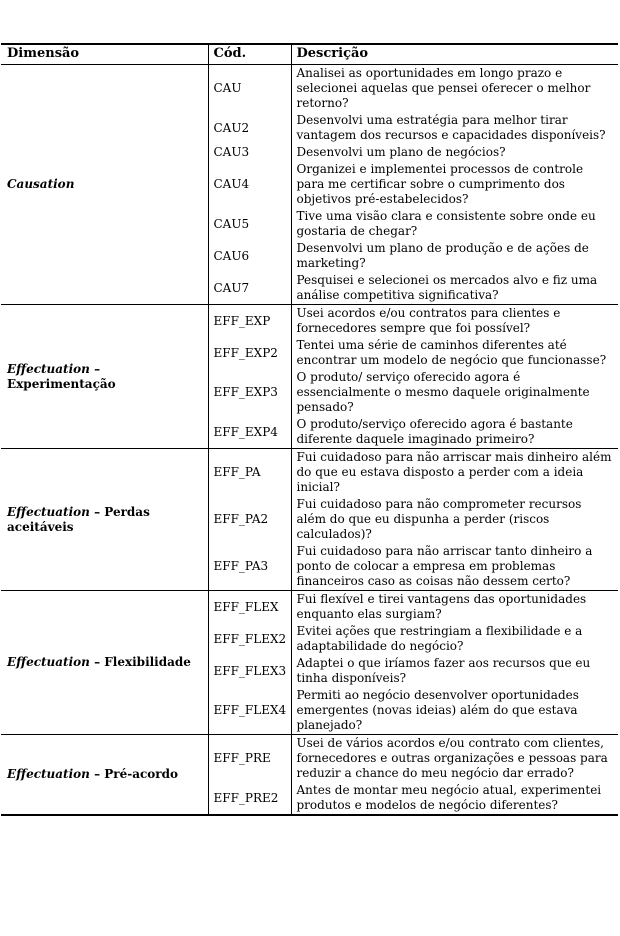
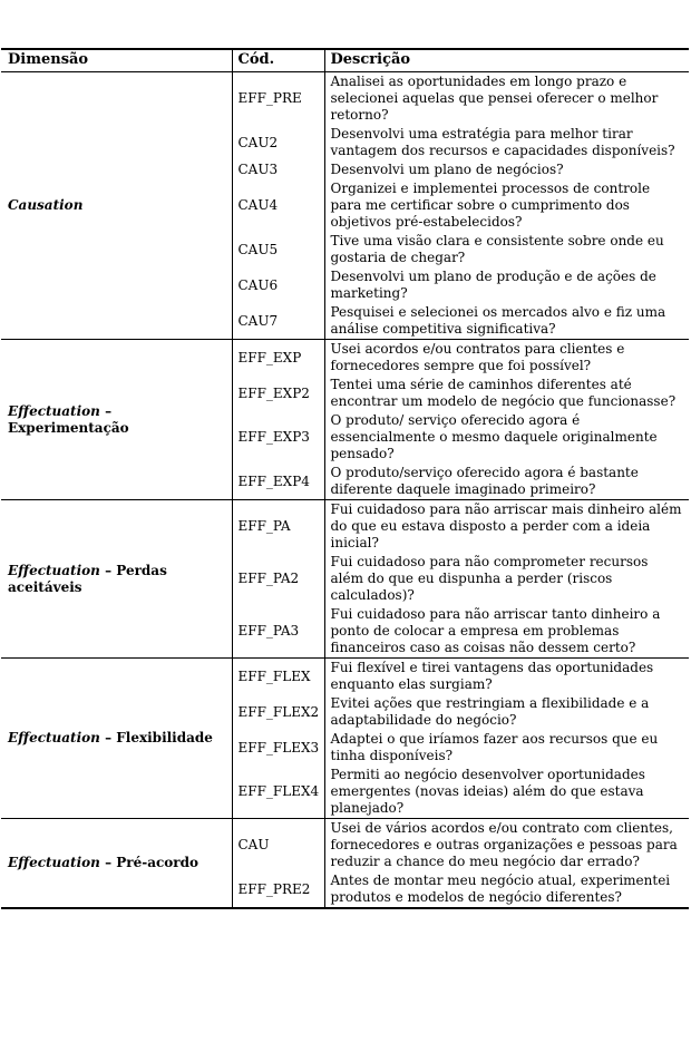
  Dimensão	Cód.	Descrição
- Causation	CAU	Analisei as oportunidades em longo prazo e selecionei aquelas que pensei oferecer o melhor retorno?
+ Causation	EFF_PRE	Analisei as oportunidades em longo prazo e selecionei aquelas que pensei oferecer o melhor retorno?
  CAU2	Desenvolvi uma estratégia para melhor tirar vantagem dos recursos e capacidades disponíveis?
  CAU3	Desenvolvi um plano de negócios?
  CAU4	Organizei e implementei processos de controle para me certificar sobre o cumprimento dos objetivos pré-estabelecidos?
  CAU5	Tive uma visão clara e consistente sobre onde eu gostaria de chegar?
  CAU6	Desenvolvi um plano de produção e de ações de marketing?
  CAU7	Pesquisei e selecionei os mercados alvo e fiz uma análise competitiva significativa?
  Effectuation – Experimentação	EFF_EXP	Usei acordos e/ou contratos para clientes e fornecedores sempre que foi possível?
  EFF_EXP2	Tentei uma série de caminhos diferentes até encontrar um modelo de negócio que funcionasse?
  EFF_EXP3	O produto/ serviço oferecido agora é essencialmente o mesmo daquele originalmente pensado?
  EFF_EXP4	O produto/serviço oferecido agora é bastante diferente daquele imaginado primeiro?
  Effectuation – Perdas aceitáveis	EFF_PA	Fui cuidadoso para não arriscar mais dinheiro além do que eu estava disposto a perder com a ideia inicial?
  EFF_PA2	Fui cuidadoso para não comprometer recursos além do que eu dispunha a perder (riscos calculados)?
  EFF_PA3	Fui cuidadoso para não arriscar tanto dinheiro a ponto de colocar a empresa em problemas financeiros caso as coisas não dessem certo?
  Effectuation – Flexibilidade	EFF_FLEX	Fui flexível e tirei vantagens das oportunidades enquanto elas surgiam?
  EFF_FLEX2	Evitei ações que restringiam a flexibilidade e a adaptabilidade do negócio?
  EFF_FLEX3	Adaptei o que iríamos fazer aos recursos que eu tinha disponíveis?
  EFF_FLEX4	Permiti ao negócio desenvolver oportunidades emergentes (novas ideias) além do que estava planejado?
- Effectuation – Pré-acordo	EFF_PRE	Usei de vários acordos e/ou contrato com clientes, fornecedores e outras organizações e pessoas para reduzir a chance do meu negócio dar errado?
+ Effectuation – Pré-acordo	CAU	Usei de vários acordos e/ou contrato com clientes, fornecedores e outras organizações e pessoas para reduzir a chance do meu negócio dar errado?
  EFF_PRE2	Antes de montar meu negócio atual, experimentei produtos e modelos de negócio diferentes?
